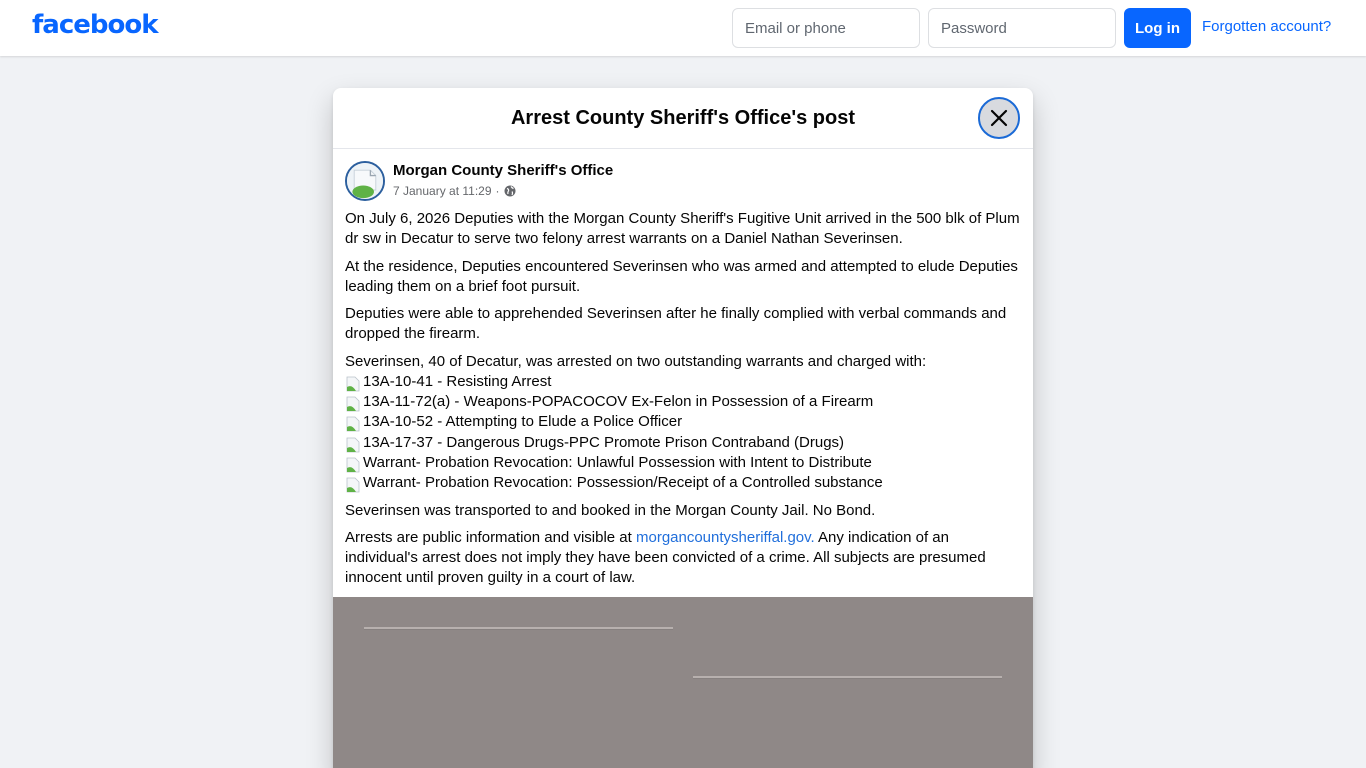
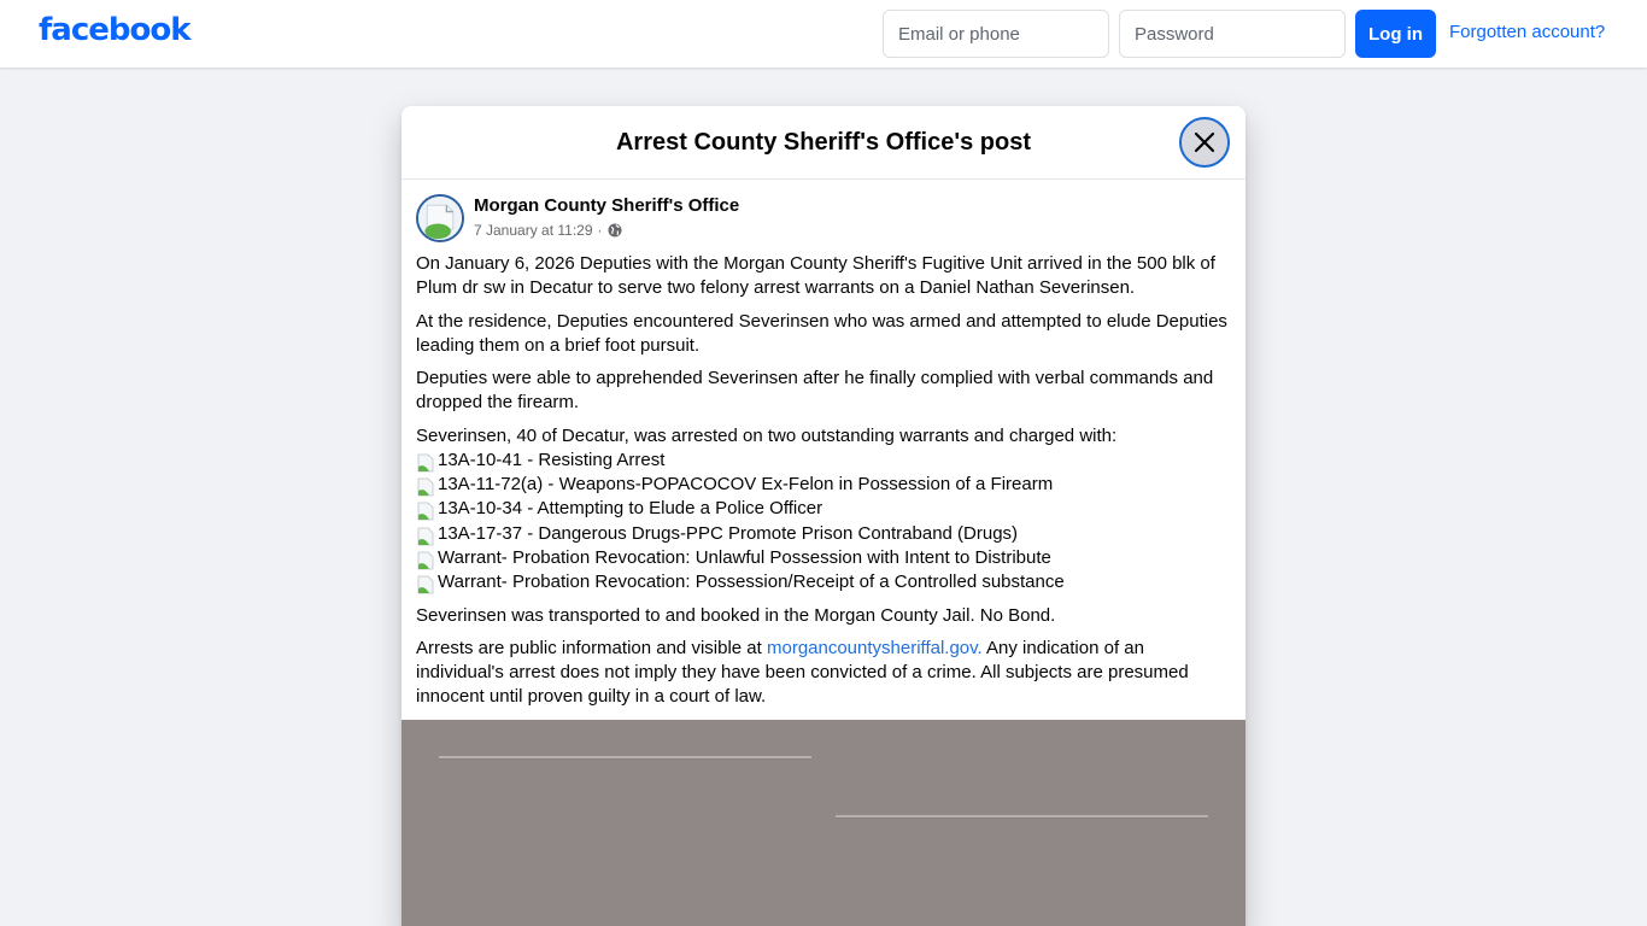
  facebook
  Email or phone
  Password
  Log in
  Forgotten account?
  Arrest County Sheriff's Office's post
  Morgan County Sheriff's Office
  7 January at 11:29
  ·
- On July 6, 2026 Deputies with the Morgan County Sheriff's Fugitive Unit arrived in the 500 blk of Plum dr sw in Decatur to serve two felony arrest warrants on a Daniel Nathan Severinsen.
+ On January 6, 2026 Deputies with the Morgan County Sheriff's Fugitive Unit arrived in the 500 blk of Plum dr sw in Decatur to serve two felony arrest warrants on a Daniel Nathan Severinsen.
  At the residence, Deputies encountered Severinsen who was armed and attempted to elude Deputies leading them on a brief foot pursuit.
  Deputies were able to apprehended Severinsen after he finally complied with verbal commands and dropped the firearm.
  Severinsen, 40 of Decatur, was arrested on two outstanding warrants and charged with:
  13A-10-41 - Resisting Arrest
  13A-11-72(a) - Weapons-POPACOCOV Ex-Felon in Possession of a Firearm
- 13A-10-52 - Attempting to Elude a Police Officer
+ 13A-10-34 - Attempting to Elude a Police Officer
  13A-17-37 - Dangerous Drugs-PPC Promote Prison Contraband (Drugs)
  Warrant- Probation Revocation: Unlawful Possession with Intent to Distribute
  Warrant- Probation Revocation: Possession/Receipt of a Controlled substance
  Severinsen was transported to and booked in the Morgan County Jail. No Bond.
  Arrests are public information and visible at morgancountysheriffal.gov. Any indication of an individual's arrest does not imply they have been convicted of a crime. All subjects are presumed innocent until proven guilty in a court of law.
